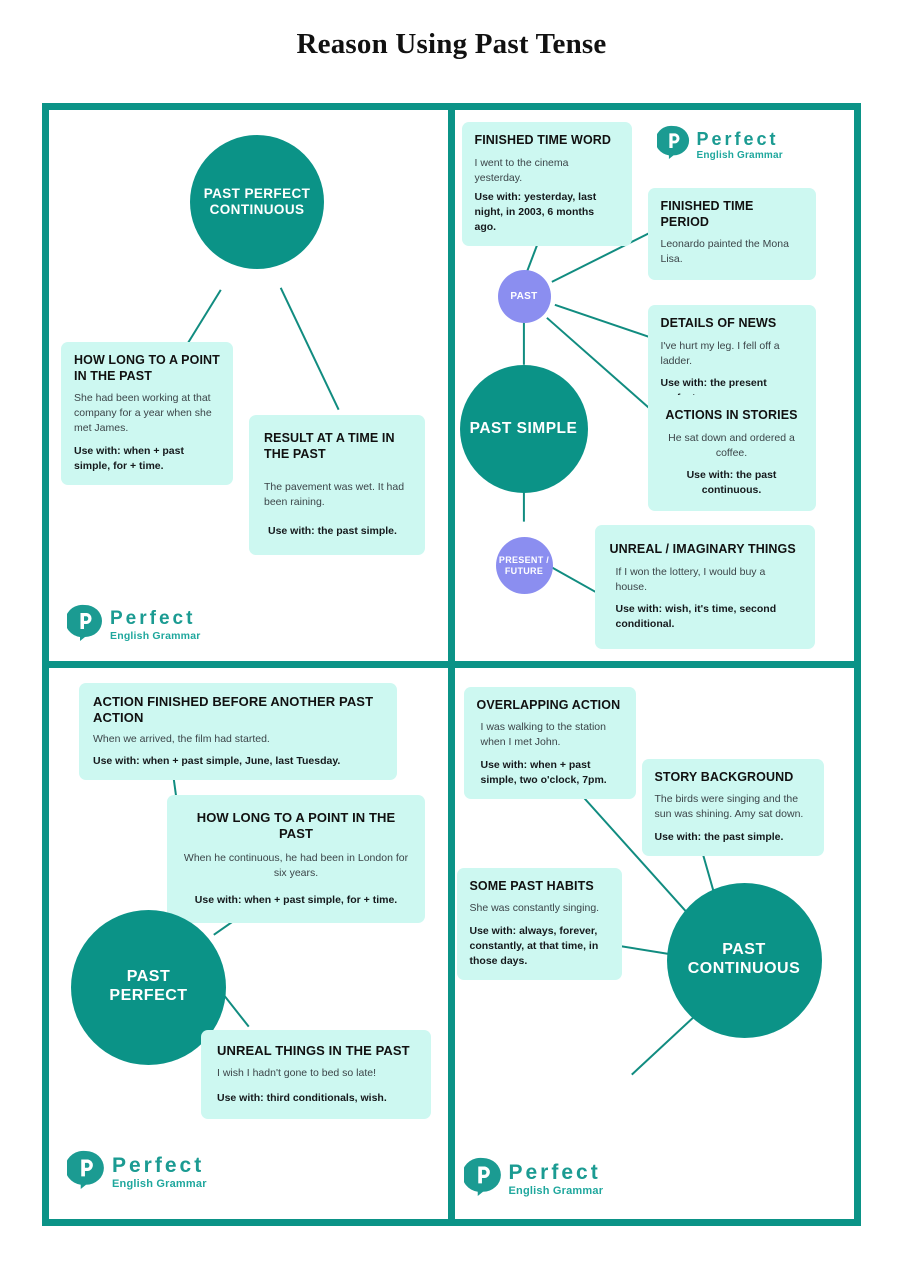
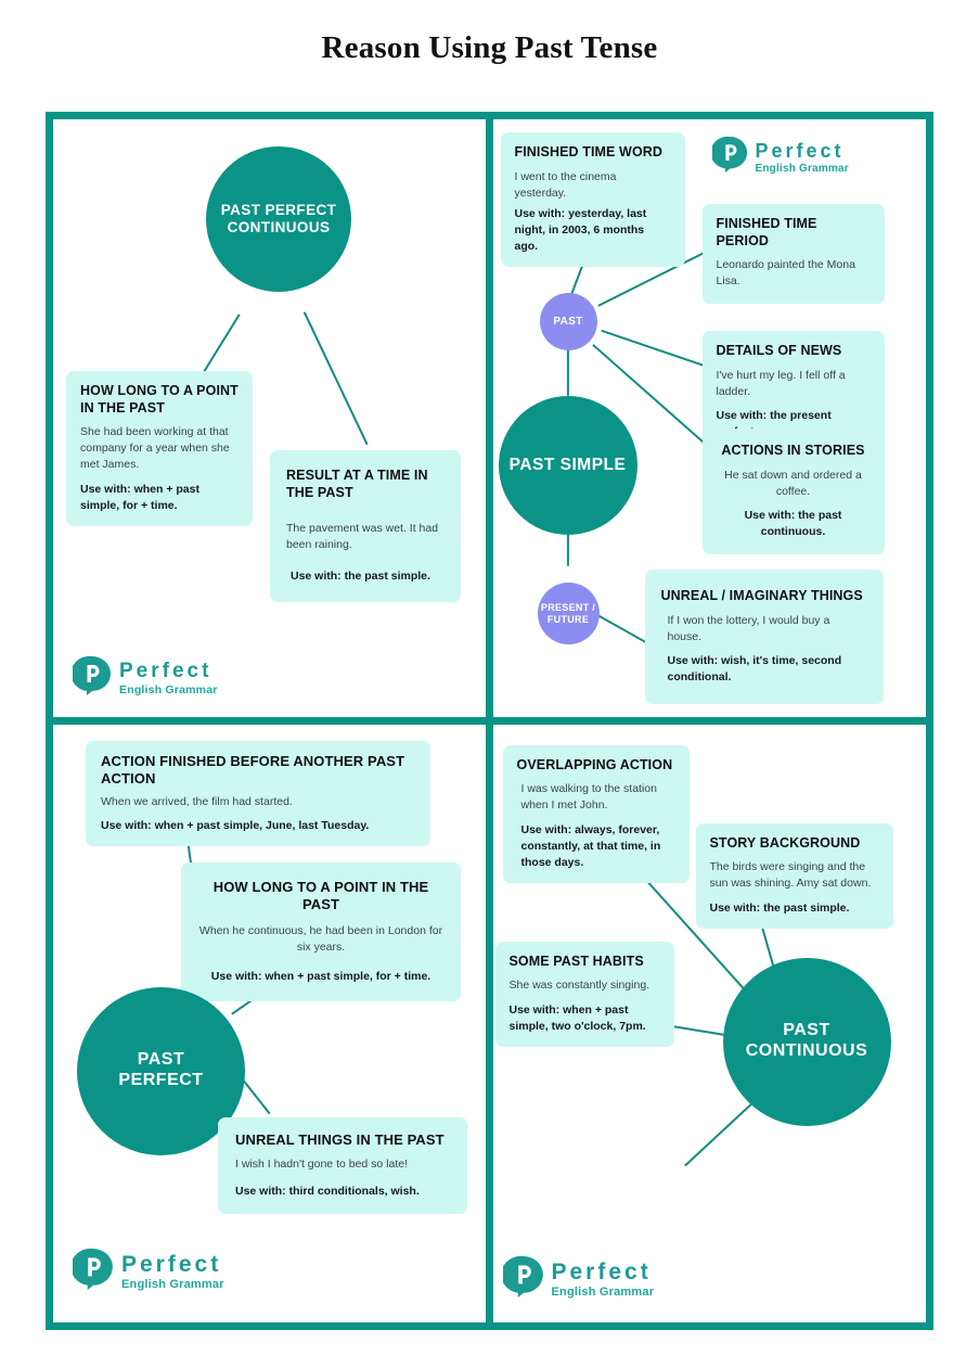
  Reason Using Past Tense
  PAST PERFECT
  CONTINUOUS
  HOW LONG TO A POINT IN THE PAST
  She had been working at that company for a year when she met James.
  Use with: when + past simple, for + time.
  RESULT AT A TIME IN THE PAST
  The pavement was wet. It had been raining.
  Use with: the past simple.
  Perfect
  English Grammar
  FINISHED TIME WORD
  I went to the cinema yesterday.
  Use with: yesterday, last night, in 2003, 6 months ago.
  Perfect
  English Grammar
  FINISHED TIME PERIOD
  Leonardo painted the Mona Lisa.
  DETAILS OF NEWS
  I've hurt my leg. I fell off a ladder.
  PAST
  ACTIONS IN STORIES
  He sat down and ordered a coffee.
  Use with: the past continuous.
  PAST SIMPLE
  PRESENT /
  FUTURE
  UNREAL / IMAGINARY THINGS
  If I won the lottery, I would buy a house.
  Use with: wish, it's time, second conditional.
  ACTION FINISHED BEFORE ANOTHER PAST ACTION
  When we arrived, the film had started.
  Use with: when + past simple, June, last Tuesday.
  HOW LONG TO A POINT IN THE PAST
  When he continuous, he had been in London for six years.
  Use with: when + past simple, for + time.
  PAST
  PERFECT
  UNREAL THINGS IN THE PAST
  I wish I hadn't gone to bed so late!
  Use with: third conditionals, wish.
  Perfect
  English Grammar
  OVERLAPPING ACTION
  I was walking to the station when I met John.
- Use with: when + past simple, two o'clock, 7pm.
+ Use with: always, forever, constantly, at that time, in those days.
  STORY BACKGROUND
  The birds were singing and the sun was shining. Amy sat down.
  Use with: the past simple.
  SOME PAST HABITS
  She was constantly singing.
- Use with: always, forever, constantly, at that time, in those days.
+ Use with: when + past simple, two o'clock, 7pm.
  PAST
  CONTINUOUS
  Perfect
  English Grammar
